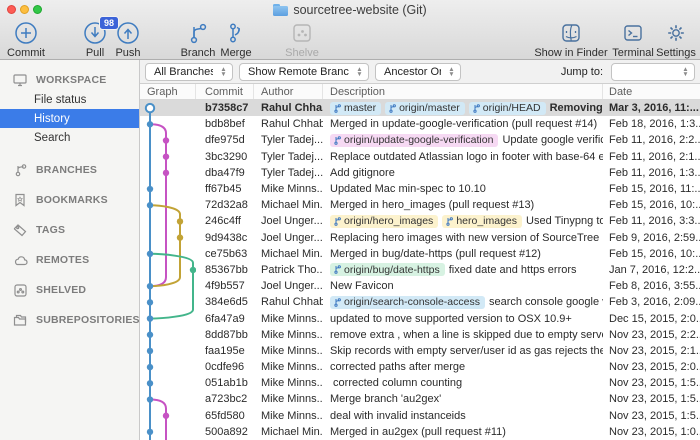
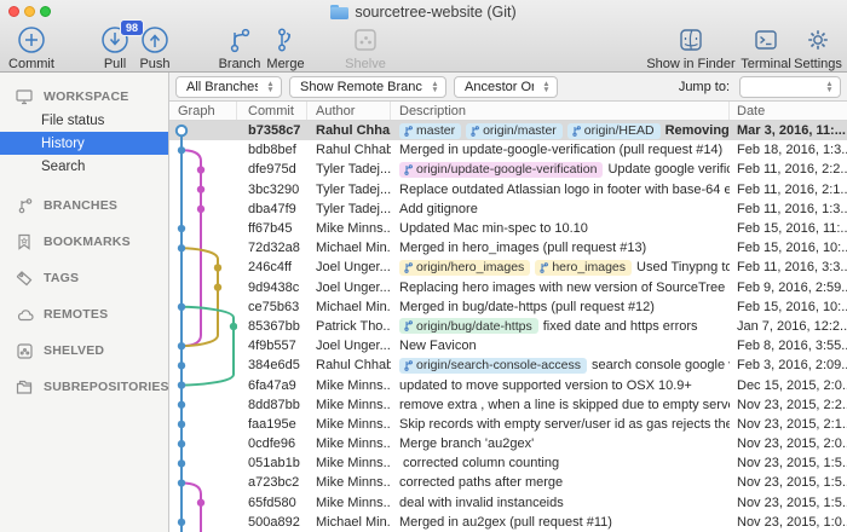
  sourcetree-website (Git)
  Commit
  98
  Pull
  Push
  Branch
  Merge
  Shelve
  Show in Finder
  Terminal
  Settings
  WORKSPACE
  File status
  History
  Search
  BRANCHES
  BOOKMARKS
  TAGS
  REMOTES
  SHELVED
  SUBREPOSITORIES
  All Branche
  Show Remote Branc
  Ancestor Or
  Jump to:
  Graph
  Commit
  Author
  Description
  Date
  b7358c7
  Rahul Chha
  master
  origin/master
  origin/HEAD
  Mar 3, 2016, 11:...
  bdb8bef
  Rahul Chhab
  Merged in update-google-verification (pull request #14)
  Feb 18, 2016, 1:3.
  dfe975d
  Tyler Tadej...
  origin/update-google-verification
  Update google verifi
  Feb 11, 2016, 2:2..
  3bc3290
  Tyler Tadej...
  Replace outdated Atlassian logo in footer with base-64 e
  Feb 11, 2016, 2:1..
  dba47f9
  Tyler Tadej...
  Add gitignore
  Feb 11, 2016, 1:3..
  ff67b45
  Mike Minns..
  Updated Mac min-spec to 10.10
  Feb 15, 2016, 11:..
  72d32a8
  Michael Min.
  Merged in hero_images (pull request #13)
  Feb 15, 2016, 10:.
  246c4ff
  Joel Unger...
  origin/hero_images
  hero_images
  Used Tinypng to
  Feb 11, 2016, 3:3..
  9d9438c
  Joel Unger...
  Replacing hero images with new version of SourceTree
  Feb 9, 2016, 2:59.
  ce75b63
  Michael Min.
  Merged in bug/date-https (pull request #12)
  Feb 15, 2016, 10:.
  85367bb
  Patrick Tho..
  origin/bug/date-https
  fixed date and https errors
  Jan 7, 2016, 12:2..
  4f9b557
  Joel Unger...
  New Favicon
  Feb 8, 2016, 3:55.
  384e6d5
  Rahul Chhab
  origin/search-console-access
  search console google
  Feb 3, 2016, 2:09.
  6fa47a9
  Mike Minns..
  updated to move supported version to OSX 10.9+
  Dec 15, 2015, 2:0.
  8dd87bb
  Mike Minns..
  remove extra , when a line is skipped due to empty serv
  Nov 23, 2015, 2:2.
  faa195e
  Mike Minns..
  Skip records with empty server/user id as gas rejects the
  Nov 23, 2015, 2:1.
  0cdfe96
  Mike Minns..
- corrected paths after merge
+ Merge branch 'au2gex'
  Nov 23, 2015, 2:0.
  051ab1b
  Mike Minns..
  corrected column counting
  Nov 23, 2015, 1:5.
  a723bc2
  Mike Minns..
- Merge branch 'au2gex'
+ corrected paths after merge
  Nov 23, 2015, 1:5.
  65fd580
  Mike Minns..
  deal with invalid instanceids
  Nov 23, 2015, 1:5.
  500a892
  Michael Min.
  Merged in au2gex (pull request #11)
  Nov 23, 2015, 1:0.
